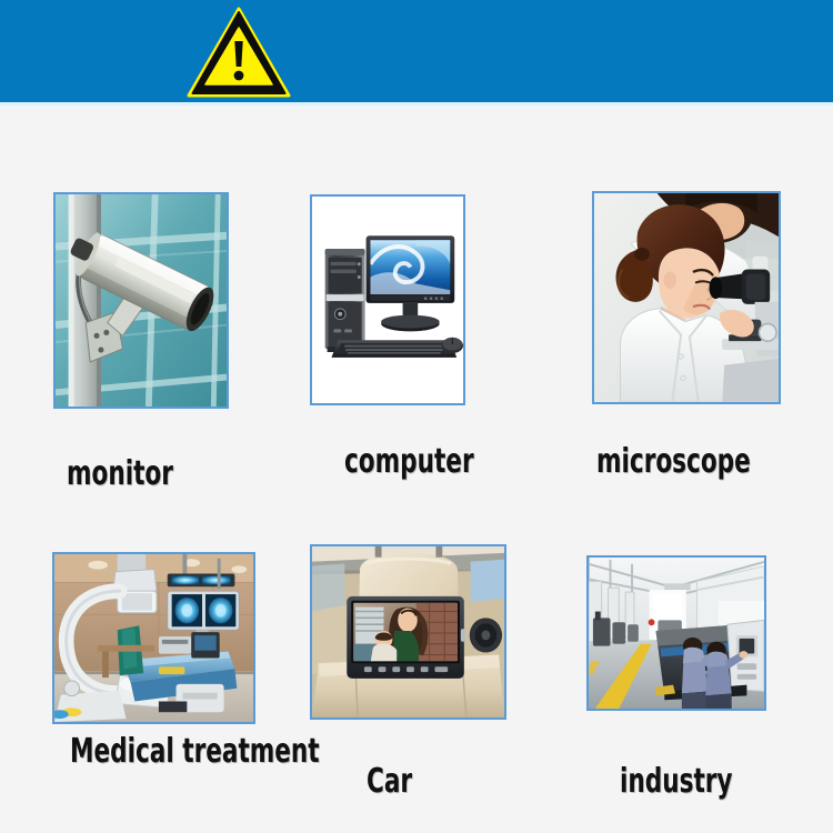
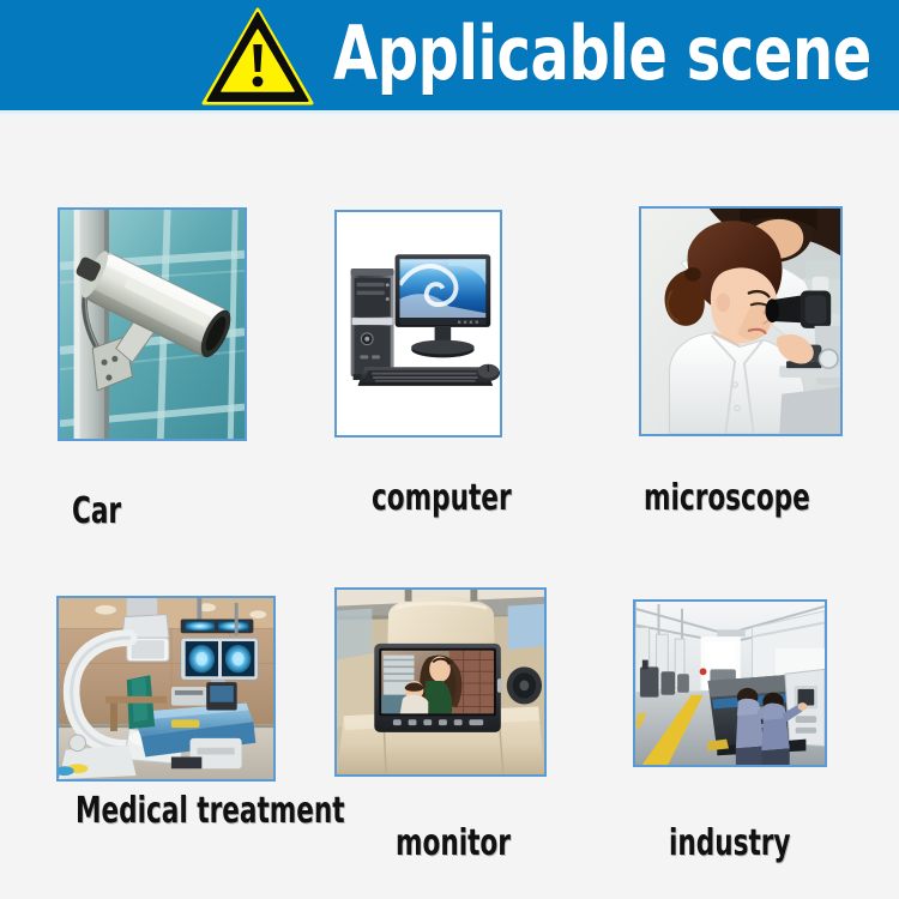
+ Applicable scene
- monitor
+ Car
  computer
  microscope
  Medical treatment
- Car
+ monitor
  industry
